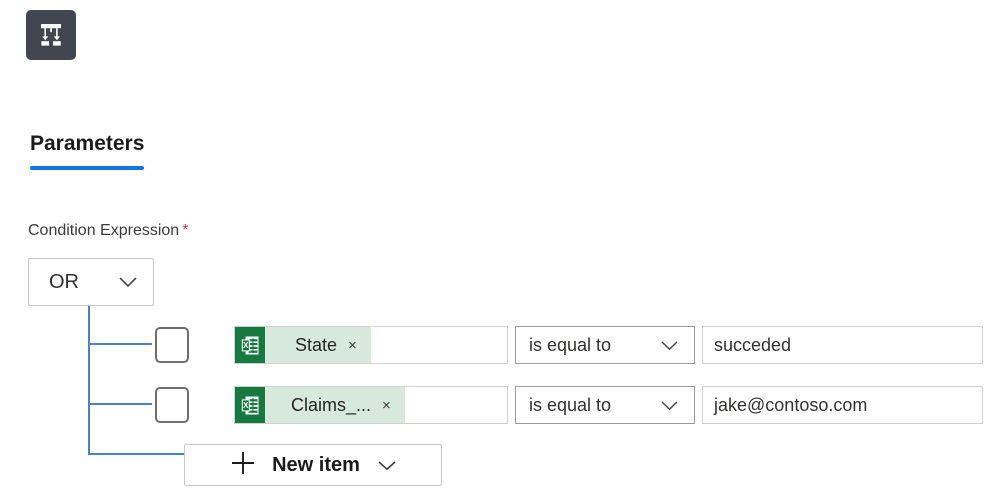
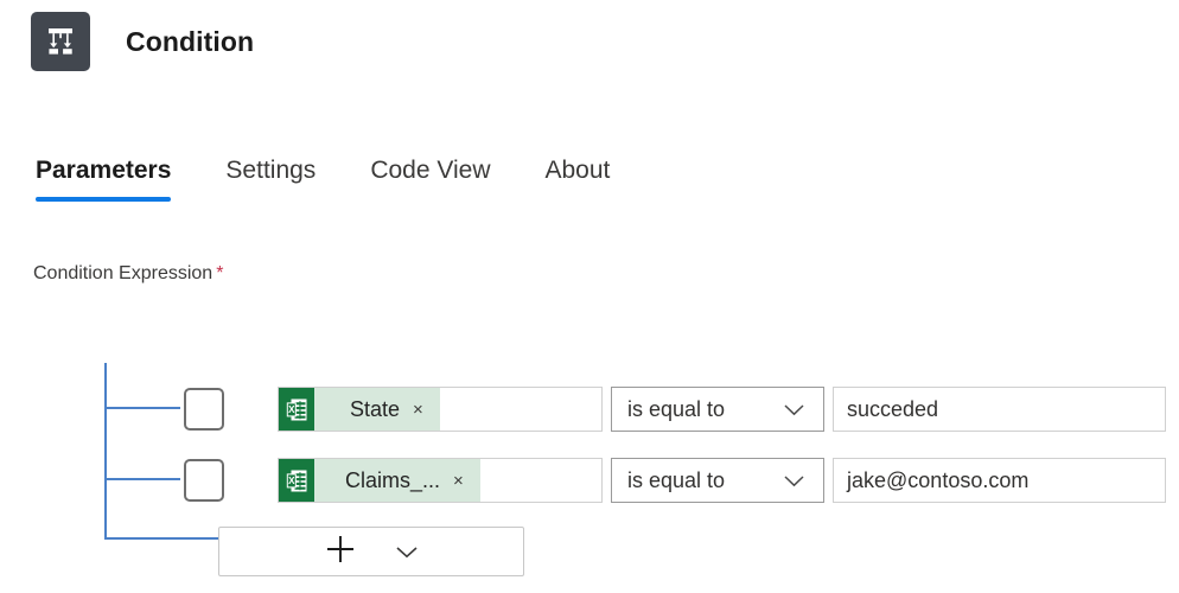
+ Condition
  Parameters
+ Settings
+ Code View
+ About
  Condition Expression *
- OR
  X
  State
  ×
  is equal to
  succeded
  X
  Claims_...
  ×
  is equal to
  jake@contoso.com
- New item
